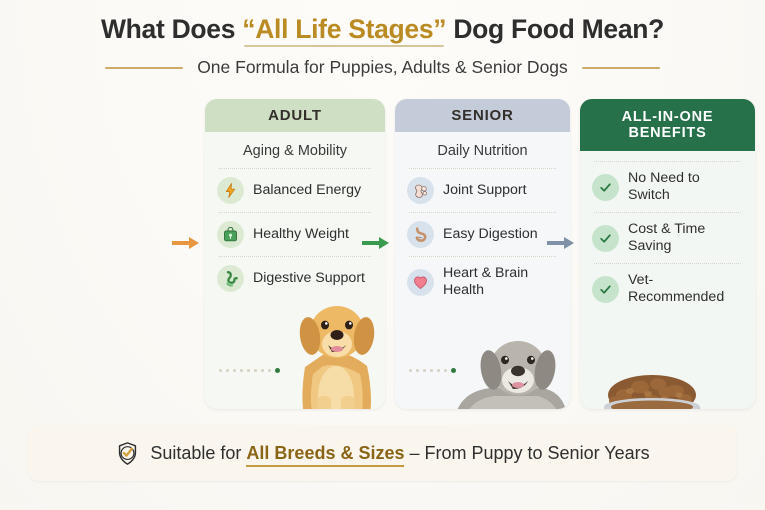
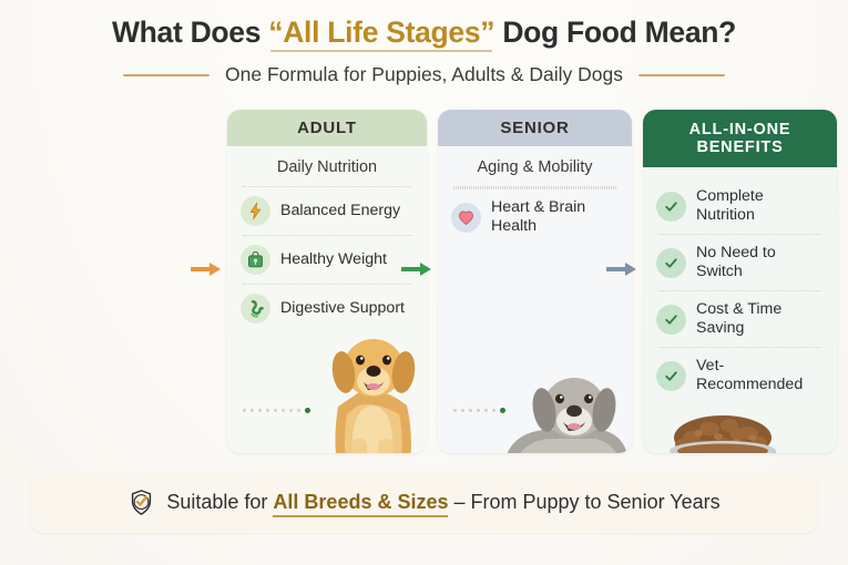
  What Does “All Life Stages” Dog Food Mean?
- One Formula for Puppies, Adults & Senior Dogs
+ One Formula for Puppies, Adults & Daily Dogs
  ADULT
- Aging & Mobility
+ Daily Nutrition
  Balanced Energy
  Healthy Weight
  Digestive Support
  SENIOR
- Daily Nutrition
+ Aging & Mobility
- Joint Support
- Easy Digestion
  Heart & Brain Health
  ALL-IN-ONE
  BENEFITS
+ Complete Nutrition
  No Need to Switch
  Cost & Time Saving
  Vet-Recommended
  Suitable for All Breeds & Sizes – From Puppy to Senior Years
